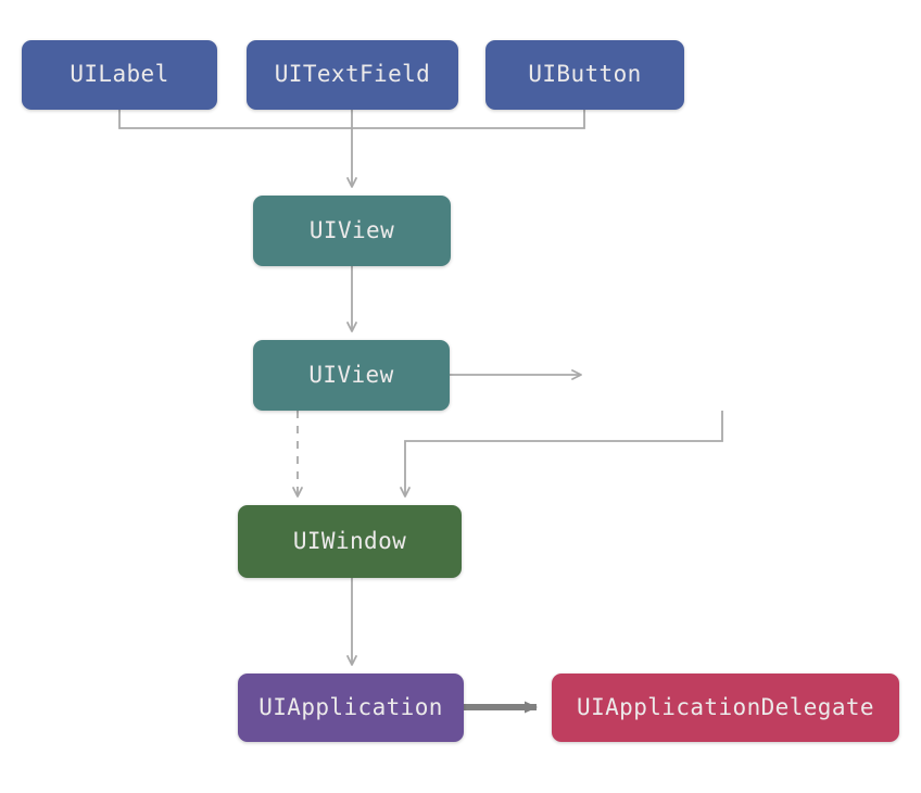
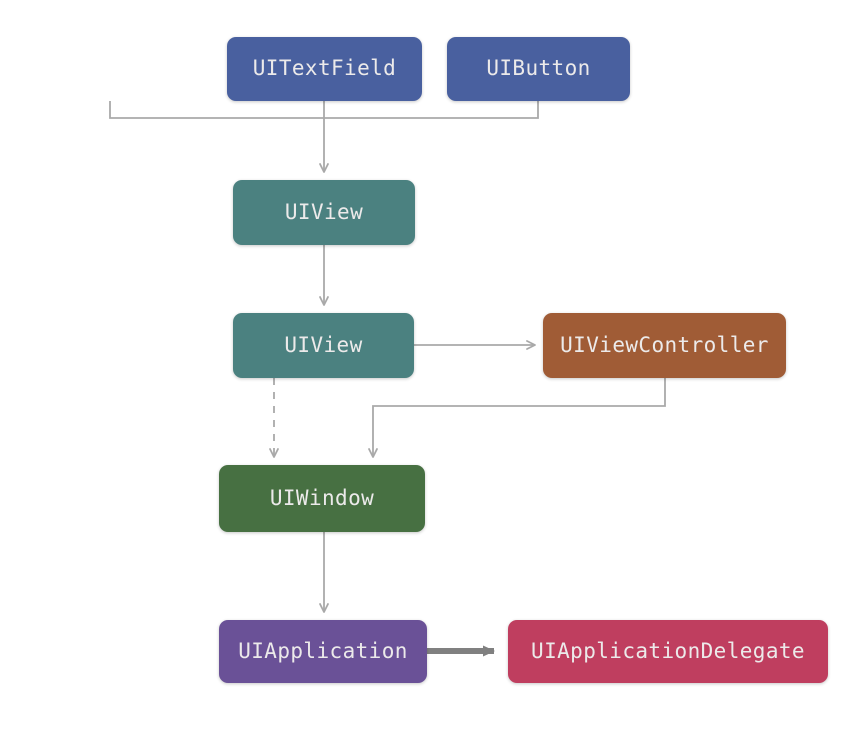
- UILabel
  UITextField
  UIButton
  UIView
  UIView
+ UIViewController
  UIWindow
  UIApplication
  UIApplicationDelegate
